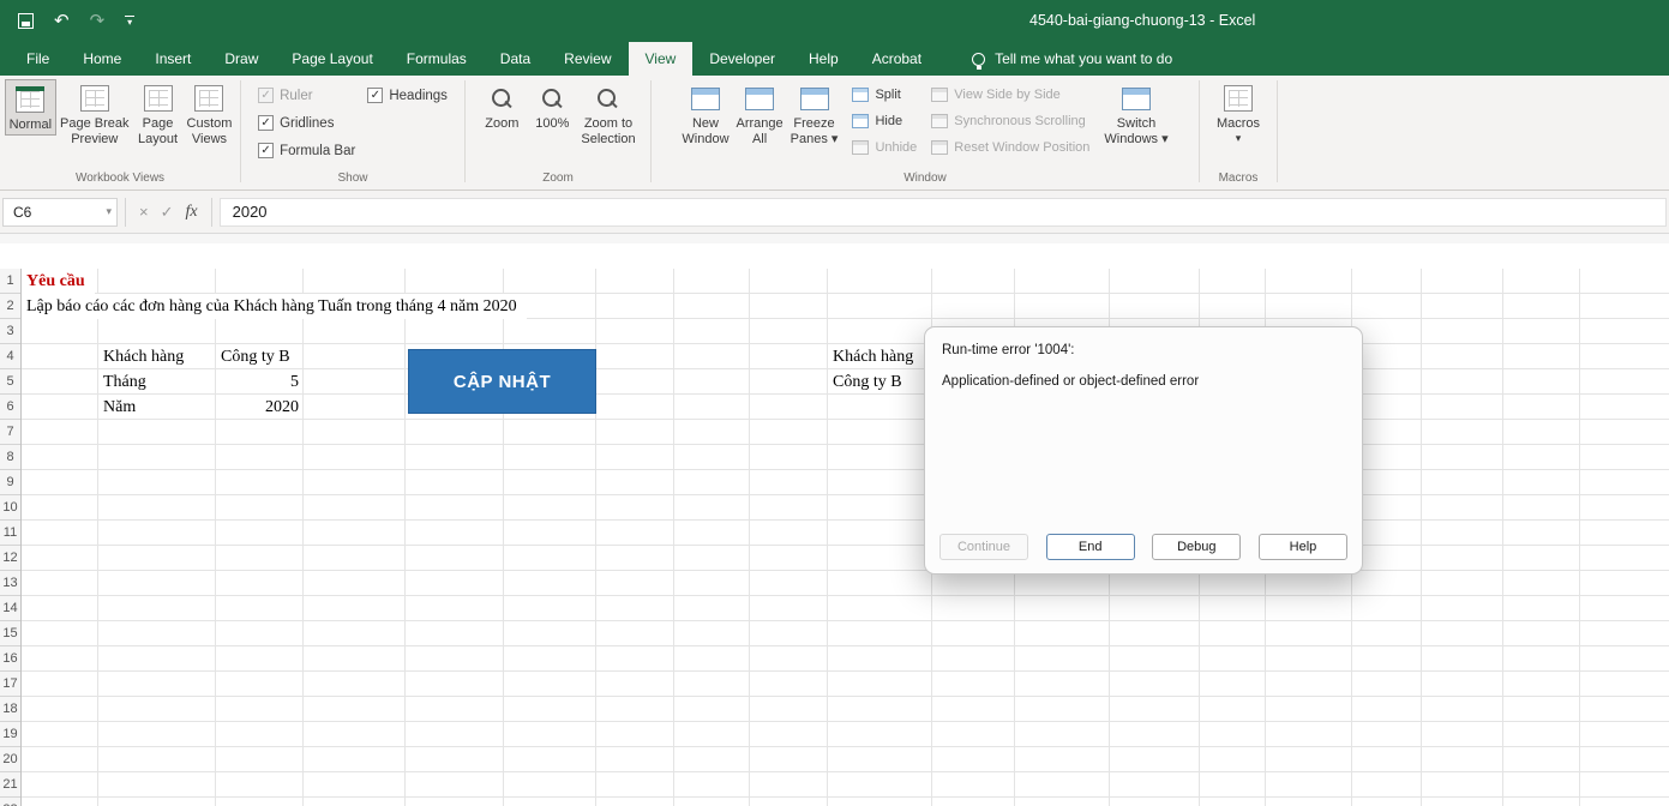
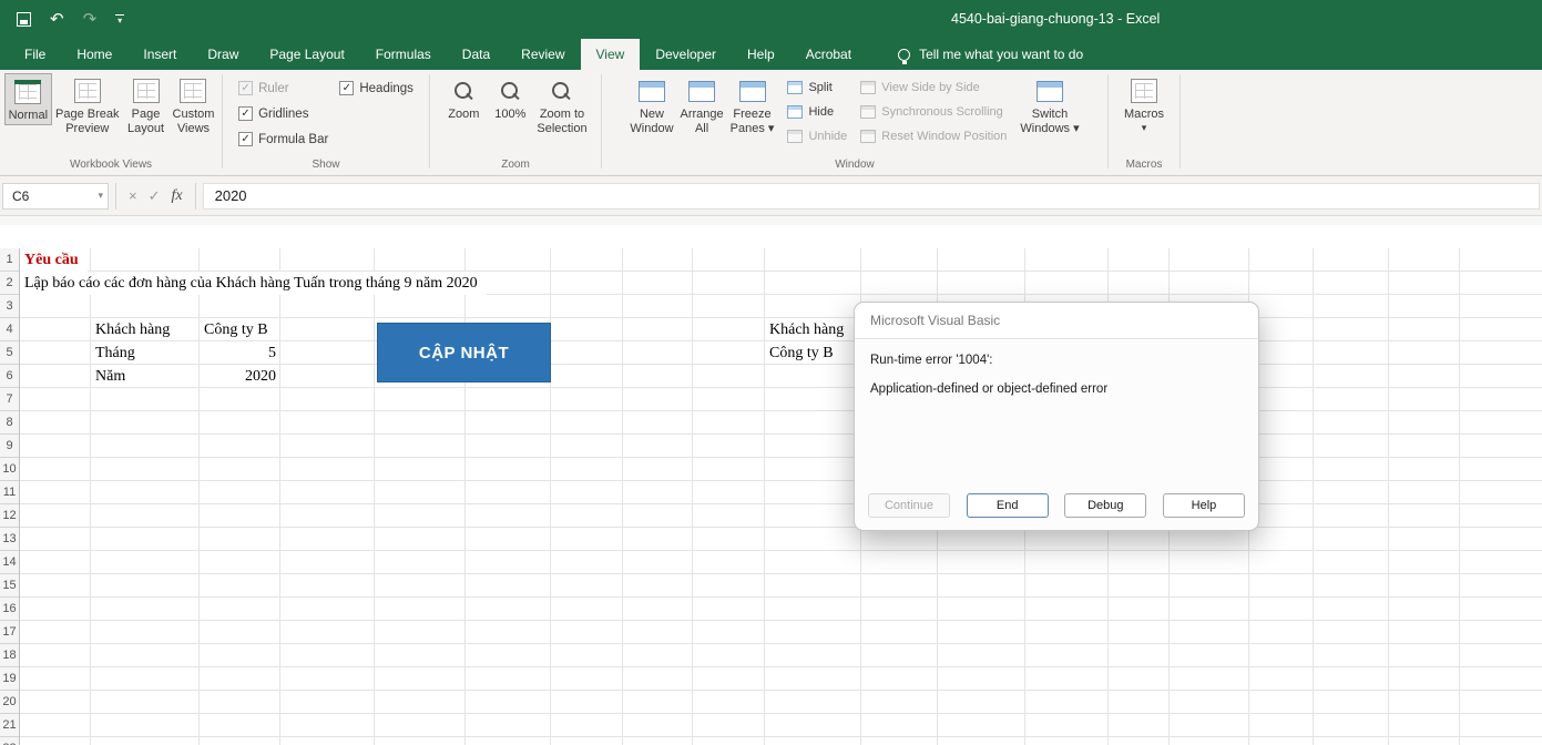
  ↶
  ↷
  ▾
  4540-bai-giang-chuong-13 - Excel
  File
  Home
  Insert
  Draw
  Page Layout
  Formulas
  Data
  Review
  View
  Developer
  Help
  Acrobat
  Tell me what you want to do
  Normal
  Page Break
  Preview
  Page
  Layout
  Custom
  Views
  Workbook Views
  ✓
  Ruler
  ✓
  Gridlines
  ✓
  Formula Bar
  ✓
  Headings
  Show
  Zoom
  100%
  Zoom to
  Selection
  Zoom
  New
  Window
  Arrange
  All
  Freeze
  Panes ▾
  Split
  Hide
  Unhide
  View Side by Side
  Synchronous Scrolling
  Reset Window Position
  Switch
  Windows ▾
  Window
  Macros
  ▾
  Macros
  C6
  ▾
  ×
  ✓
  fx
  2020
  1
  2
  3
  4
  5
  6
  7
  8
  9
  10
  11
  12
  13
  14
  15
  16
  17
  18
  19
  20
  21
  Yêu cầu
- Lập báo cáo các đơn hàng của Khách hàng Tuấn trong tháng 4 năm 2020
+ Lập báo cáo các đơn hàng của Khách hàng Tuấn trong tháng 9 năm 2020
  Khách hàng
  Công ty B
  Tháng
  5
  Năm
  2020
  Khách hàng
  Công ty B
  CẬP NHẬT
+ Microsoft Visual Basic
  Run-time error '1004':
  Application-defined or object-defined error
  Continue
  End
  Debug
  Help
